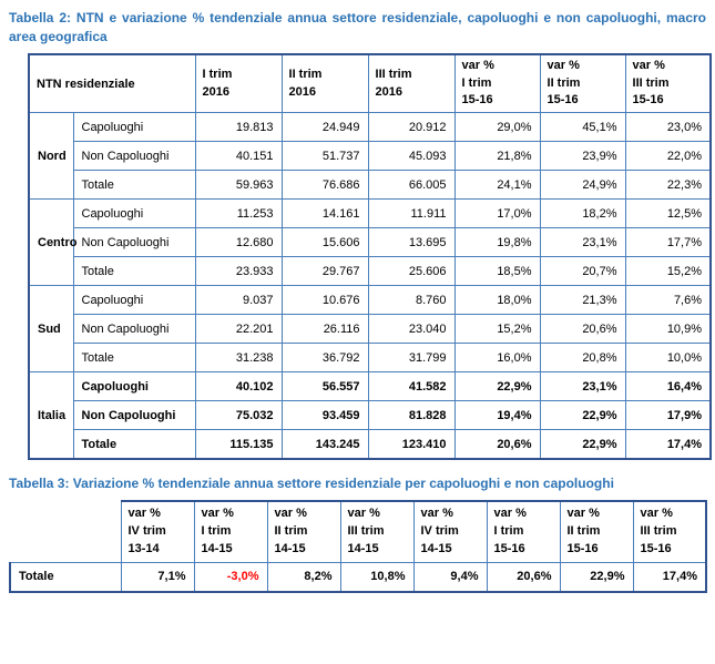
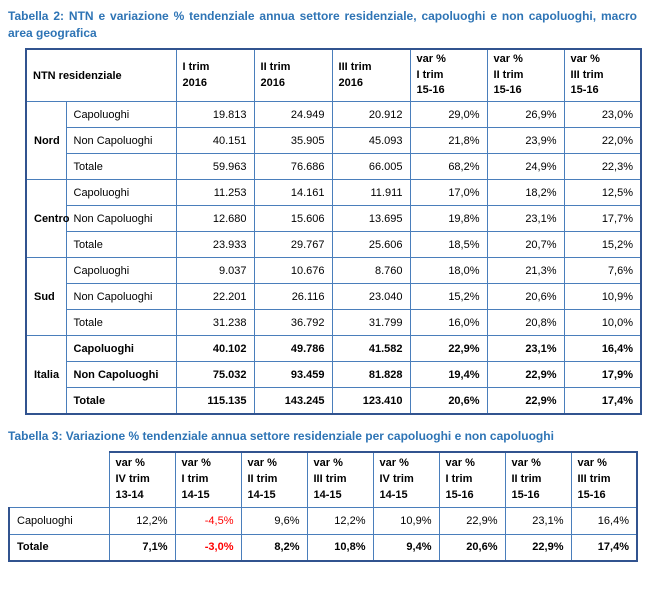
  Tabella 2: NTN e variazione % tendenziale annua settore residenziale, capoluoghi e non capoluoghi, macro area geografica
  NTN residenziale	I trim2016	II trim2016	III trim2016	var %I trim15-16	var %II trim15-16	var %III trim15-16
- Nord	Capoluoghi	19.813	24.949	20.912	29,0%	45,1%	23,0%
+ Nord	Capoluoghi	19.813	24.949	20.912	29,0%	26,9%	23,0%
- Non Capoluoghi	40.151	51.737	45.093	21,8%	23,9%	22,0%
+ Non Capoluoghi	40.151	35.905	45.093	21,8%	23,9%	22,0%
- Totale	59.963	76.686	66.005	24,1%	24,9%	22,3%
+ Totale	59.963	76.686	66.005	68,2%	24,9%	22,3%
  Centro	Capoluoghi	11.253	14.161	11.911	17,0%	18,2%	12,5%
  Non Capoluoghi	12.680	15.606	13.695	19,8%	23,1%	17,7%
  Totale	23.933	29.767	25.606	18,5%	20,7%	15,2%
  Sud	Capoluoghi	9.037	10.676	8.760	18,0%	21,3%	7,6%
  Non Capoluoghi	22.201	26.116	23.040	15,2%	20,6%	10,9%
  Totale	31.238	36.792	31.799	16,0%	20,8%	10,0%
- Italia	Capoluoghi	40.102	56.557	41.582	22,9%	23,1%	16,4%
+ Italia	Capoluoghi	40.102	49.786	41.582	22,9%	23,1%	16,4%
  Non Capoluoghi	75.032	93.459	81.828	19,4%	22,9%	17,9%
  Totale	115.135	143.245	123.410	20,6%	22,9%	17,4%
  Tabella 3: Variazione % tendenziale annua settore residenziale per capoluoghi e non capoluoghi
  	var %IV trim13-14	var %I trim14-15	var %II trim14-15	var %III trim14-15	var %IV trim14-15	var %I trim15-16	var %II trim15-16	var %III trim15-16
+ Capoluoghi	12,2%	-4,5%	9,6%	12,2%	10,9%	22,9%	23,1%	16,4%
  Totale	7,1%	-3,0%	8,2%	10,8%	9,4%	20,6%	22,9%	17,4%
